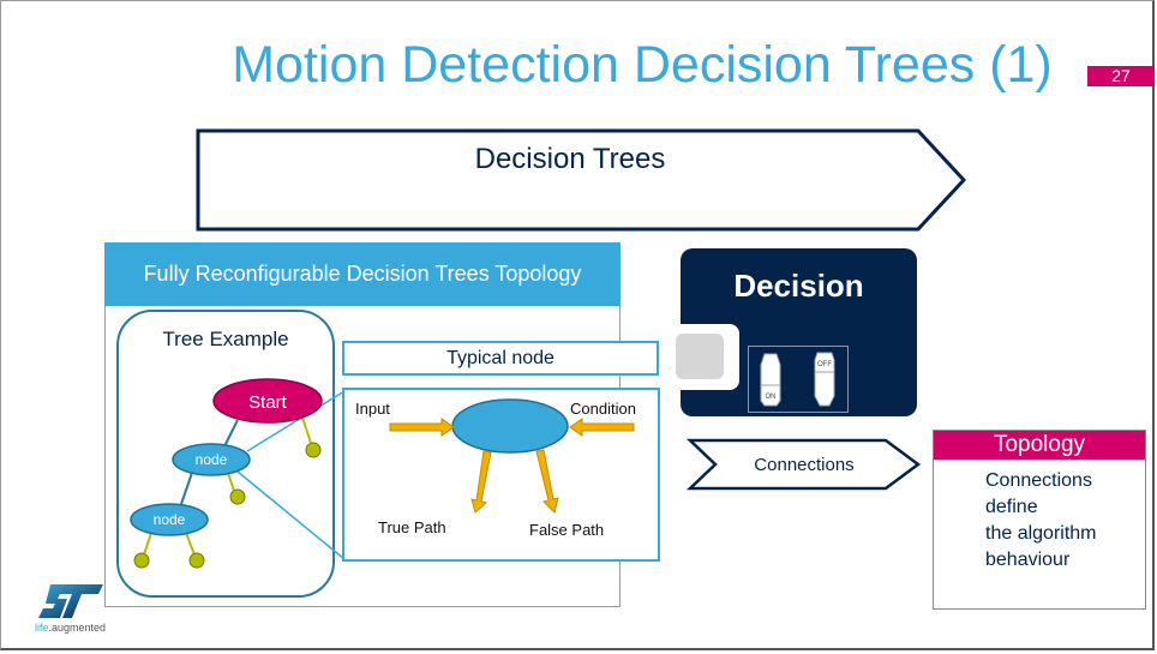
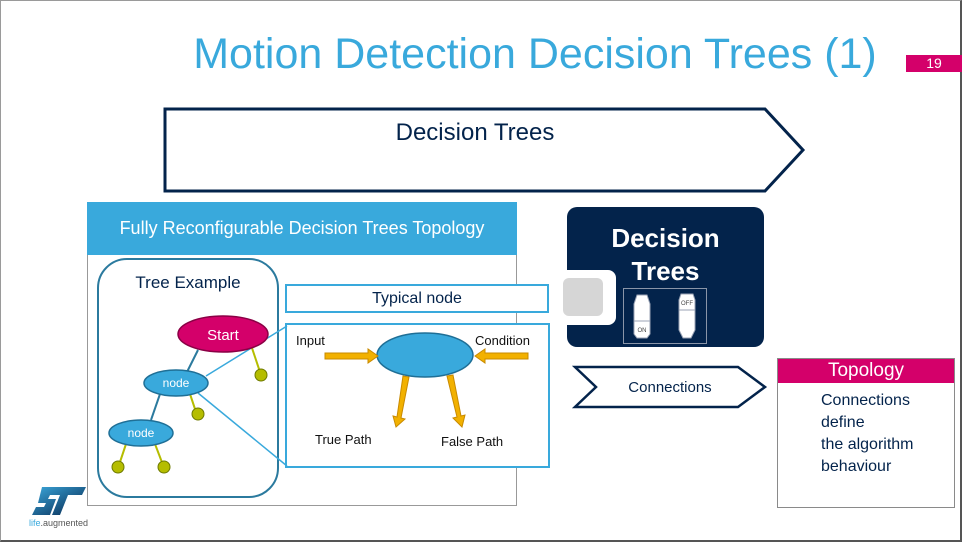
  Motion Detection Decision Trees (1)
- 27
+ 19
  Decision Trees
  Fully Reconfigurable Decision Trees Topology
  Tree Example
  Typical node
  Start
  node
  node
  Input
  Condition
  True Path
  False Path
  Decision
+ Trees
  Connections
  Topology
  Connections
  define
  the algorithm
  behaviour
  life.augmented
